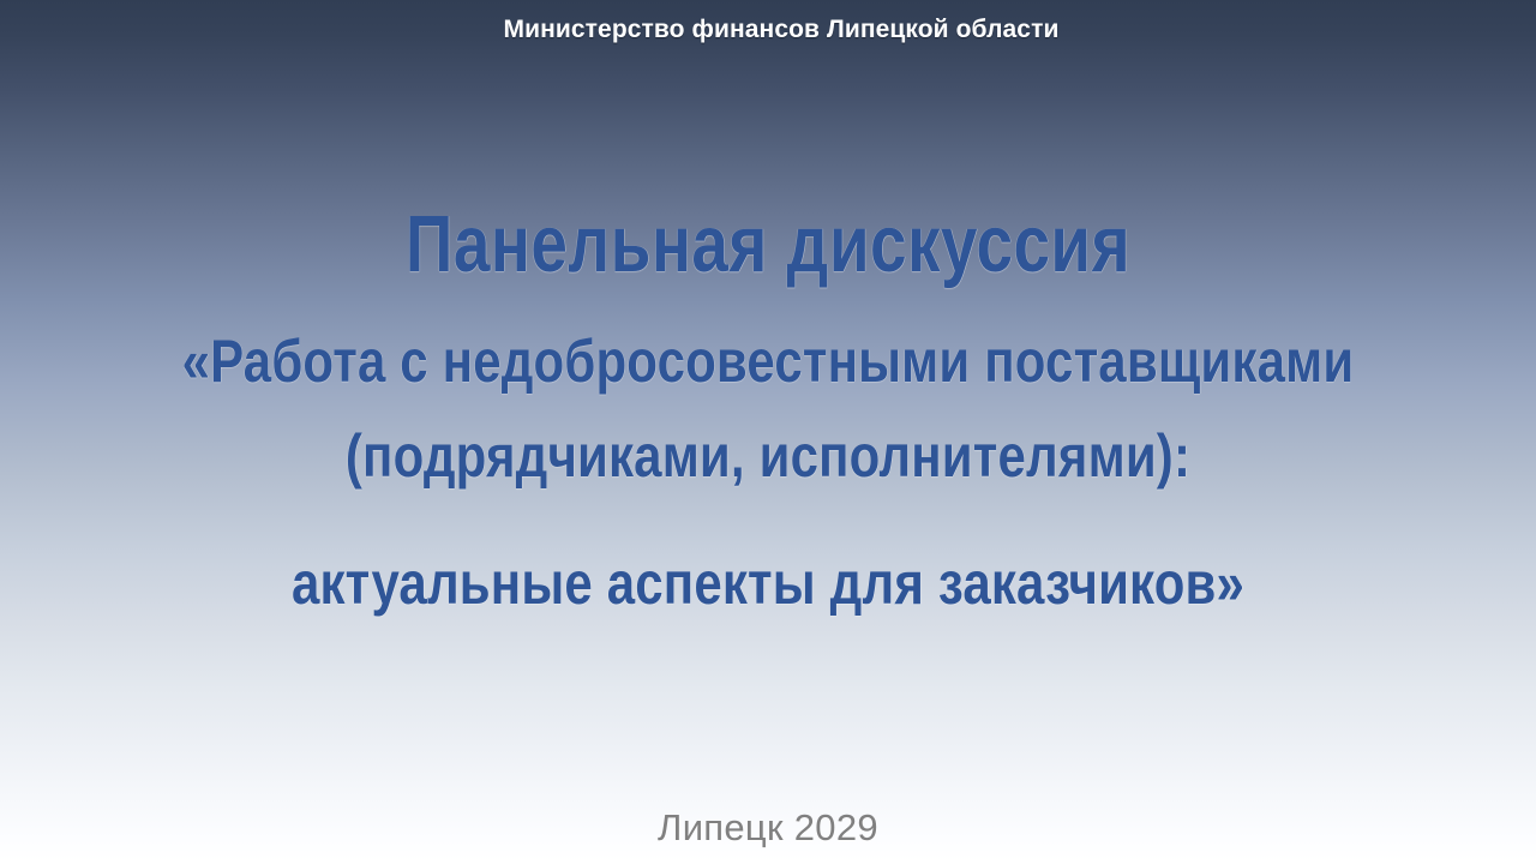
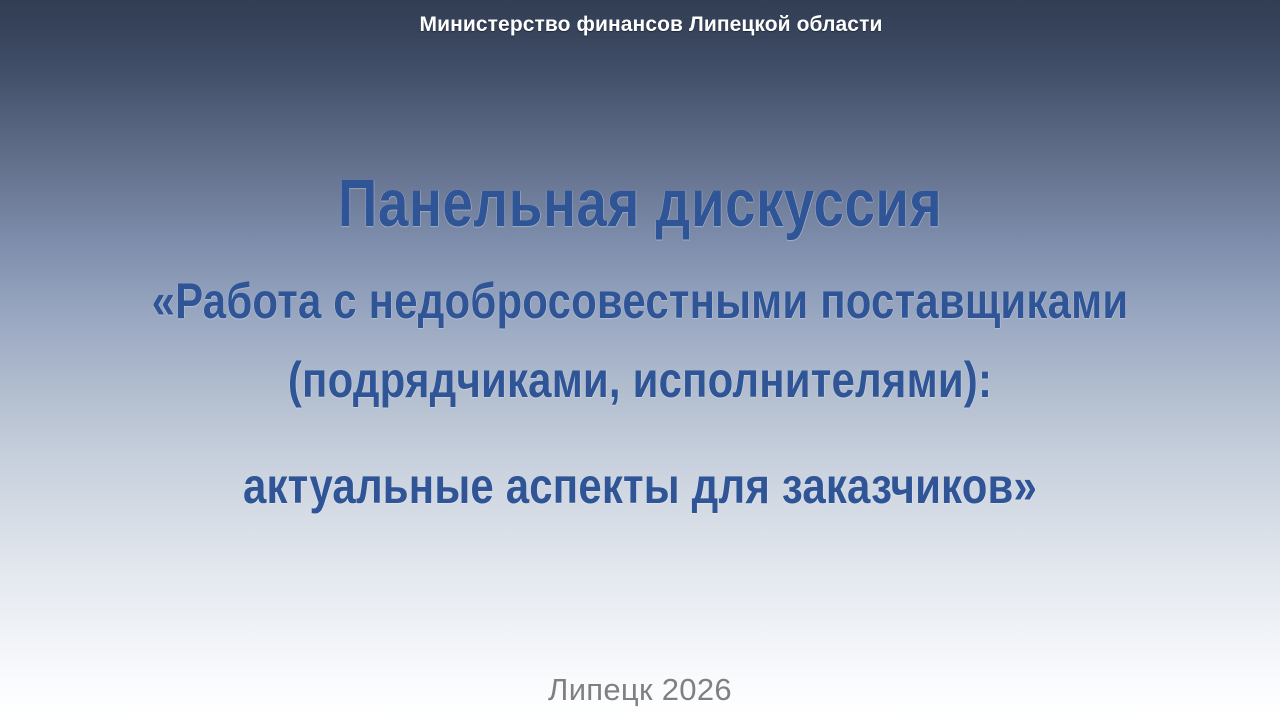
  Министерство финансов Липецкой области
  Панельная дискуссия
  «Работа с недобросовестными поставщиками
  (подрядчиками, исполнителями):
  актуальные аспекты для заказчиков»
- Липецк 2029
+ Липецк 2026
